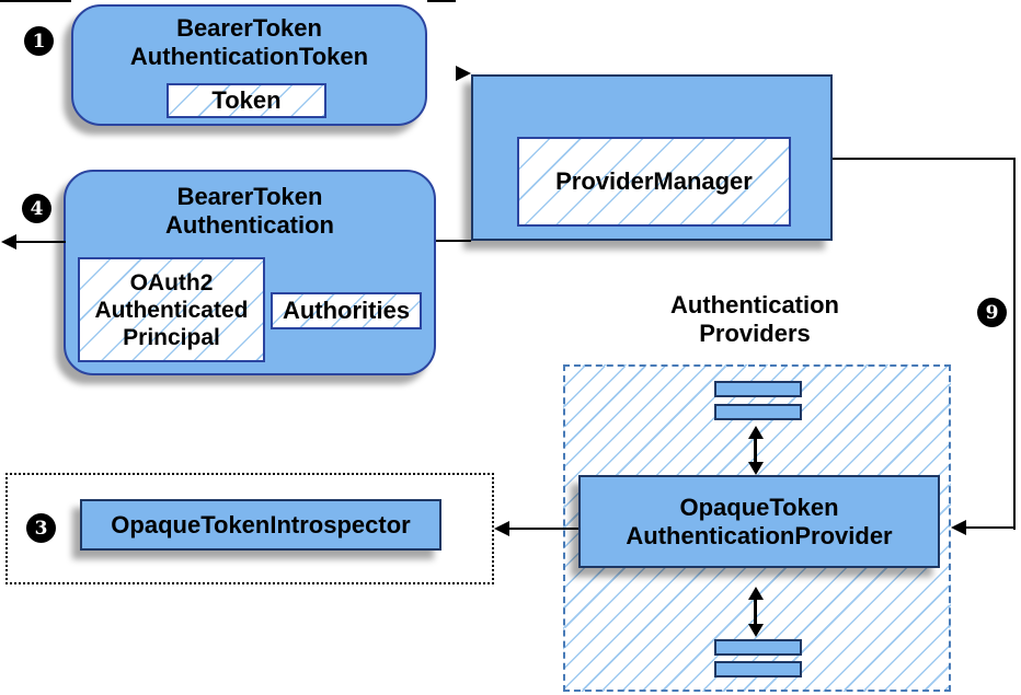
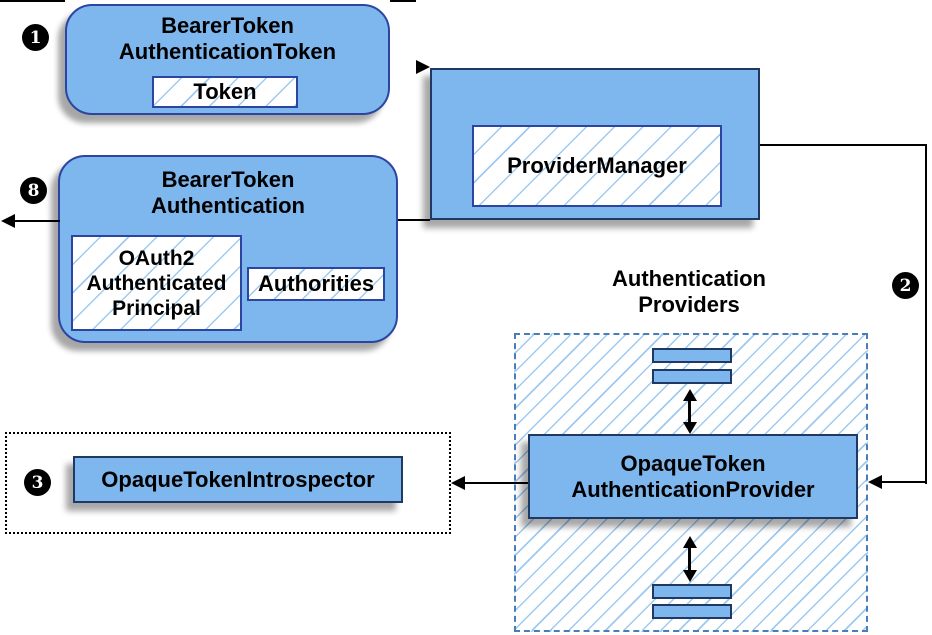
  1
  BearerToken
  AuthenticationToken
  Token
  ProviderManager
- 4
+ 8
  BearerToken
  Authentication
  OAuth2
  Authenticated
  Principal
  Authorities
  Authentication
  Providers
- 9
+ 2
  OpaqueToken
  AuthenticationProvider
  3
  OpaqueTokenIntrospector
